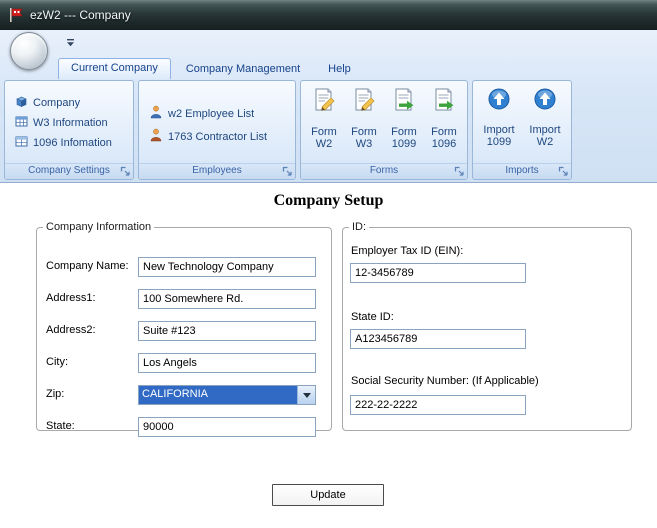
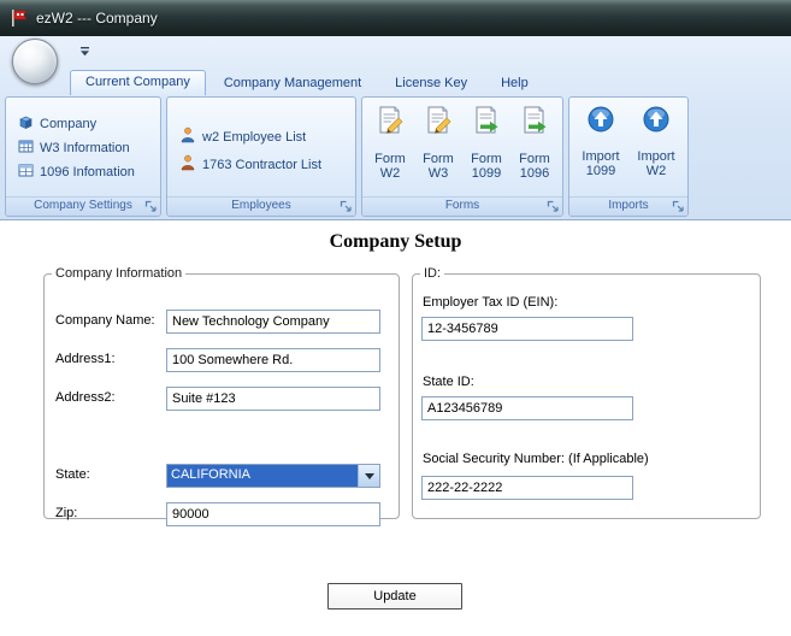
  ezW2 --- Company
  Current Company
  Company Management
+ License Key
  Help
  Company
  W3 Information
  1096 Infomation
  Company Settings
  w2 Employee List
  1763 Contractor List
  Employees
  Form
  W2
  Form
  W3
  Form
  1099
  Form
  1096
  Forms
  Import
  1099
  Import
  W2
  Imports
  Company Setup
  Company Information
  Company Name:
  New Technology Company
  Address1:
  100 Somewhere Rd.
  Address2:
  Suite #123
- City:
- Los Angels
- Zip:
+ State:
  CALIFORNIA
- State:
+ Zip:
  90000
  ID:
  Employer Tax ID (EIN):
  12-3456789
  State ID:
  A123456789
  Social Security Number: (If Applicable)
  222-22-2222
  Update
